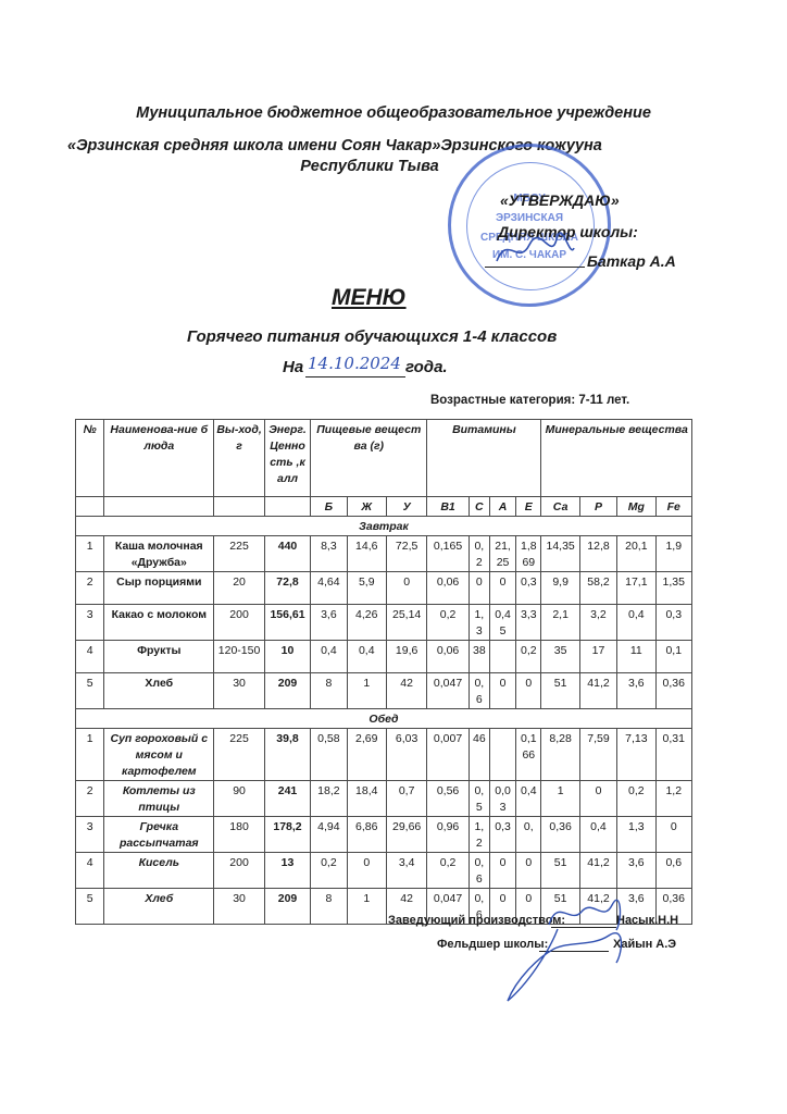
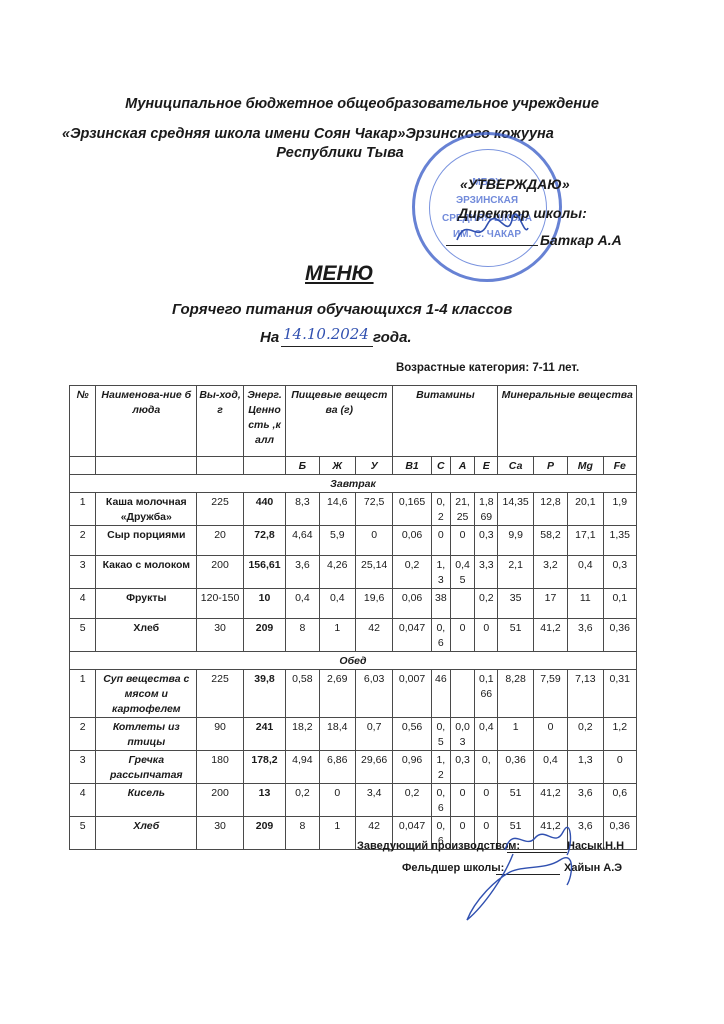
  Муниципальное бюджетное общеобразовательное учреждение
  «Эрзинская средняя школа имени Соян Чакар»Эрзинского кожууна
  Республики Тыва
  МБОУ
  ЭРЗИНСКАЯ
  СРЕДНЯЯ ШКОЛА
  ИМ. С. ЧАКАР
  «УТВЕРЖДАЮ»
  Директор школы:
  Баткар А.А
  МЕНЮ
  Горячего питания обучающихся 1-4 классов
  На
  14.10.2024
  года.
  Возрастные категория: 7-11 лет.
  №	Наименова-ние блюда	Вы-ход,г	Энерг. Ценность ,калл	Пищевые вещества (г)	Витамины	Минеральные вещества
  				Б	Ж	У	В1	С	А	Е	Са	Р	Мg	Fe
  Завтрак
  1	Каша молочная «Дружба»	225	440	8,3	14,6	72,5	0,165	0,2	21,25	1,869	14,35	12,8	20,1	1,9
  2	Сыр порциями	20	72,8	4,64	5,9	0	0,06	0	0	0,3	9,9	58,2	17,1	1,35
  3	Какао с молоком	200	156,61	3,6	4,26	25,14	0,2	1,3	0,45	3,3	2,1	3,2	0,4	0,3
  4	Фрукты	120-150	10	0,4	0,4	19,6	0,06	38		0,2	35	17	11	0,1
  5	Хлеб	30	209	8	1	42	0,047	0,6	0	0	51	41,2	3,6	0,36
  Обед
- 1	Суп гороховый с мясом и картофелем	225	39,8	0,58	2,69	6,03	0,007	46		0,166	8,28	7,59	7,13	0,31
+ 1	Суп вещества с мясом и картофелем	225	39,8	0,58	2,69	6,03	0,007	46		0,166	8,28	7,59	7,13	0,31
  2	Котлеты из птицы	90	241	18,2	18,4	0,7	0,56	0,5	0,03	0,4	1	0	0,2	1,2
  3	Гречка рассыпчатая	180	178,2	4,94	6,86	29,66	0,96	1,2	0,3	0,	0,36	0,4	1,3	0
  4	Кисель	200	13	0,2	0	3,4	0,2	0,6	0	0	51	41,2	3,6	0,6
  5	Хлеб	30	209	8	1	42	0,047	0,6	0	0	51	41,2	3,6	0,36
  Заведующий производством:
  Насык.Н.Н
  Фельдшер школы:
  Хайын А.Э
